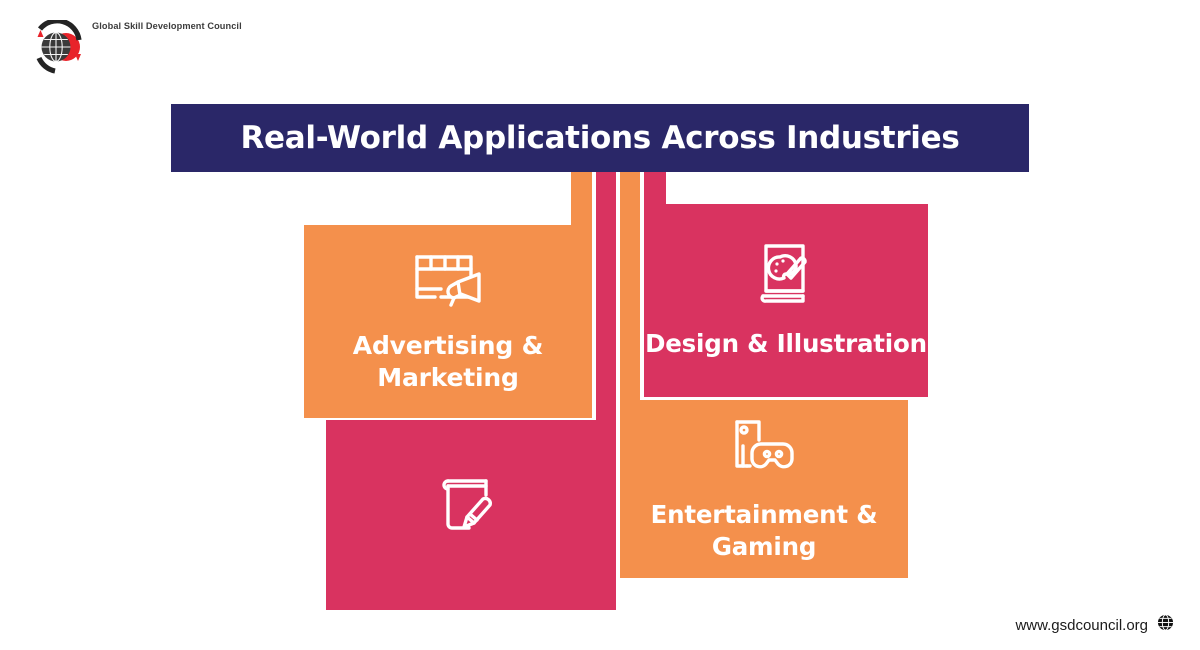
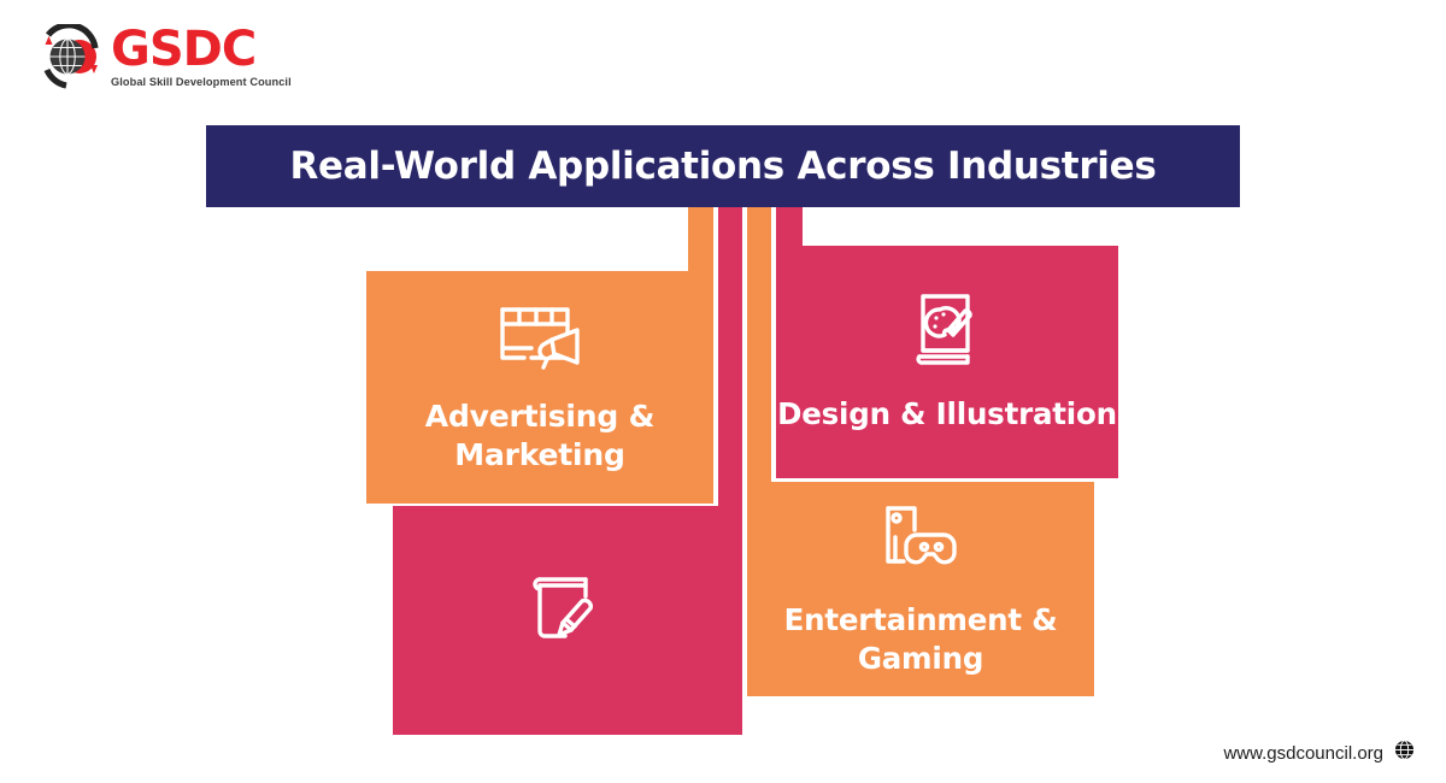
+ GSDC
  Global Skill Development Council
  Real-World Applications Across Industries
  Advertising & Marketing
  Design & Illustration
  Entertainment & Gaming
  www.gsdcouncil.org
